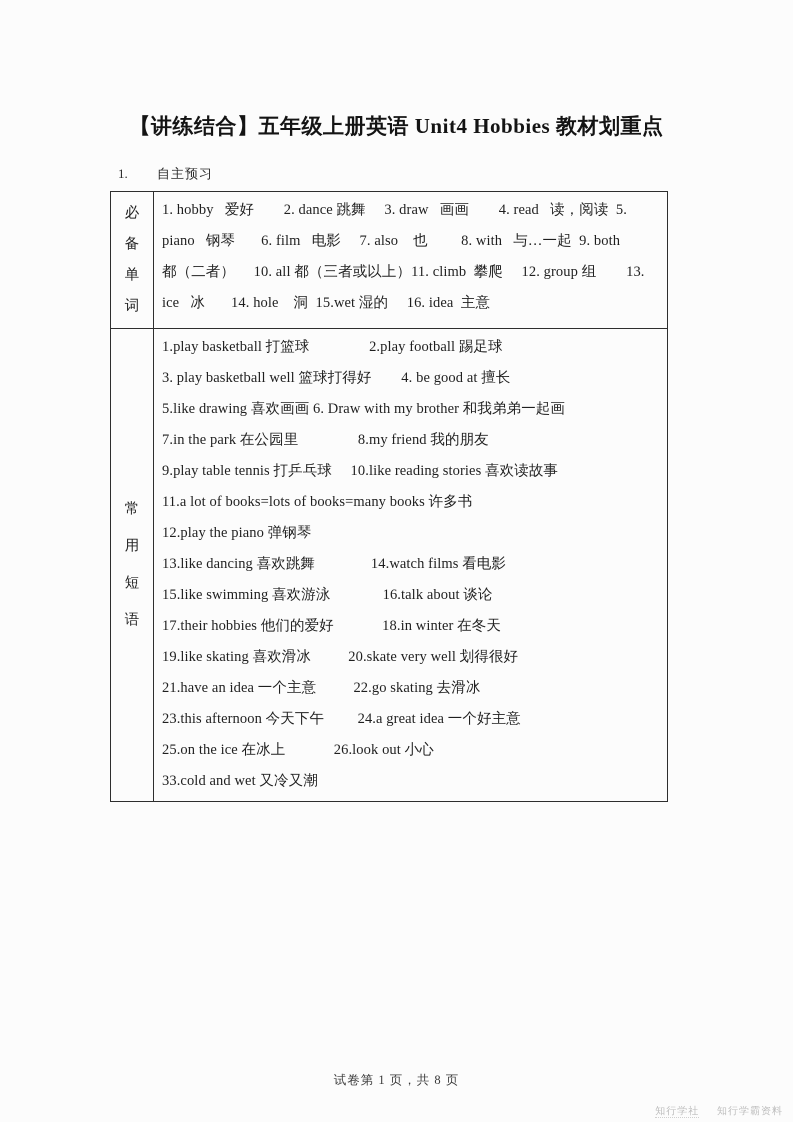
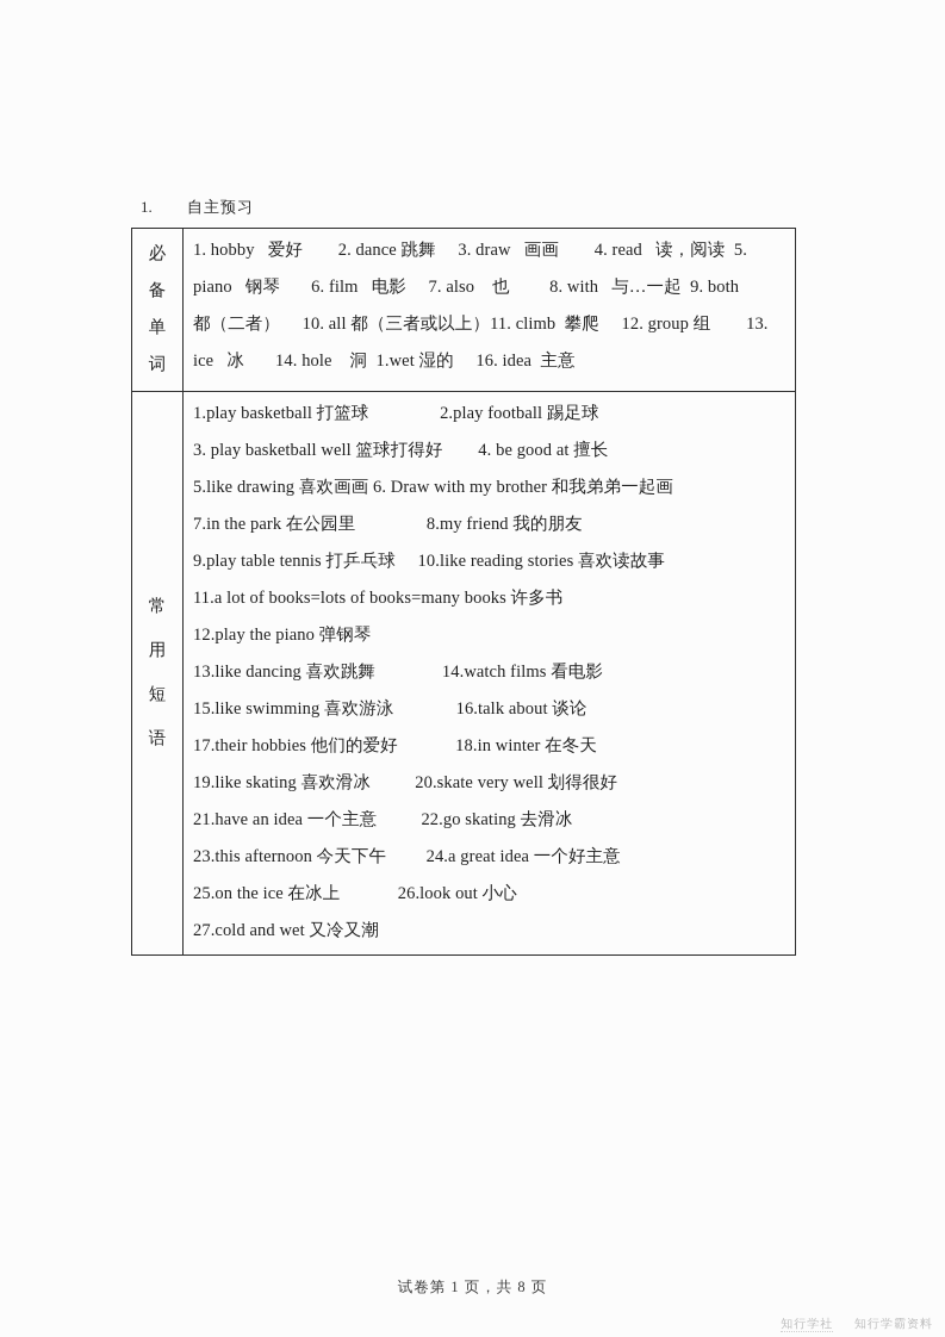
- 【讲练结合】五年级上册英语 Unit4 Hobbies 教材划重点
  1. 自主预习
- 必 备 单 词	1. hobby 爱好 2. dance 跳舞 3. draw 画画 4. read 读，阅读 5. piano 钢琴 6. film 电影 7. also 也 8. with 与…一起 9. both 都（二者） 10. all 都（三者或以上）11. climb 攀爬 12. group 组 13. ice 冰 14. hole 洞 15.wet 湿的 16. idea 主意
+ 必 备 单 词	1. hobby 爱好 2. dance 跳舞 3. draw 画画 4. read 读，阅读 5. piano 钢琴 6. film 电影 7. also 也 8. with 与…一起 9. both 都（二者） 10. all 都（三者或以上）11. climb 攀爬 12. group 组 13. ice 冰 14. hole 洞 1.wet 湿的 16. idea 主意
- 常 用 短 语	1.play basketball 打篮球 2.play football 踢足球 3. play basketball well 篮球打得好 4. be good at 擅长 5.like drawing 喜欢画画 6. Draw with my brother 和我弟弟一起画 7.in the park 在公园里 8.my friend 我的朋友 9.play table tennis 打乒乓球 10.like reading stories 喜欢读故事 11.a lot of books=lots of books=many books 许多书 12.play the piano 弹钢琴 13.like dancing 喜欢跳舞 14.watch films 看电影 15.like swimming 喜欢游泳 16.talk about 谈论 17.their hobbies 他们的爱好 18.in winter 在冬天 19.like skating 喜欢滑冰 20.skate very well 划得很好 21.have an idea 一个主意 22.go skating 去滑冰 23.this afternoon 今天下午 24.a great idea 一个好主意 25.on the ice 在冰上 26.look out 小心 33.cold and wet 又冷又潮
+ 常 用 短 语	1.play basketball 打篮球 2.play football 踢足球 3. play basketball well 篮球打得好 4. be good at 擅长 5.like drawing 喜欢画画 6. Draw with my brother 和我弟弟一起画 7.in the park 在公园里 8.my friend 我的朋友 9.play table tennis 打乒乓球 10.like reading stories 喜欢读故事 11.a lot of books=lots of books=many books 许多书 12.play the piano 弹钢琴 13.like dancing 喜欢跳舞 14.watch films 看电影 15.like swimming 喜欢游泳 16.talk about 谈论 17.their hobbies 他们的爱好 18.in winter 在冬天 19.like skating 喜欢滑冰 20.skate very well 划得很好 21.have an idea 一个主意 22.go skating 去滑冰 23.this afternoon 今天下午 24.a great idea 一个好主意 25.on the ice 在冰上 26.look out 小心 27.cold and wet 又冷又潮
  试卷第 1 页，共 8 页
  知行学社 知行学霸资料
